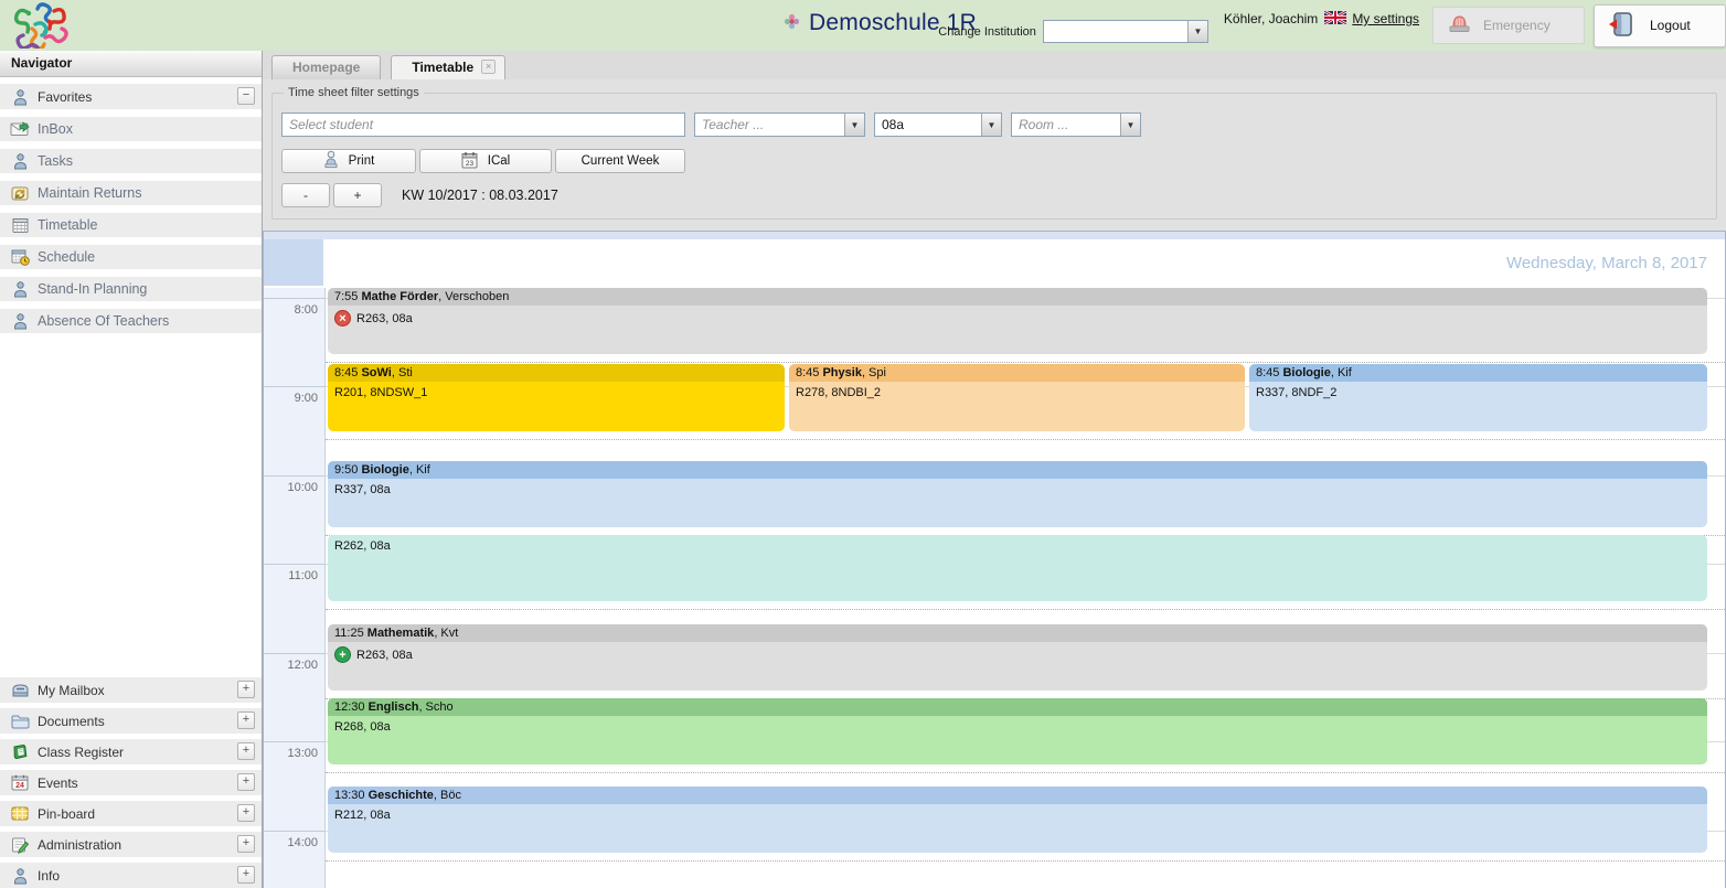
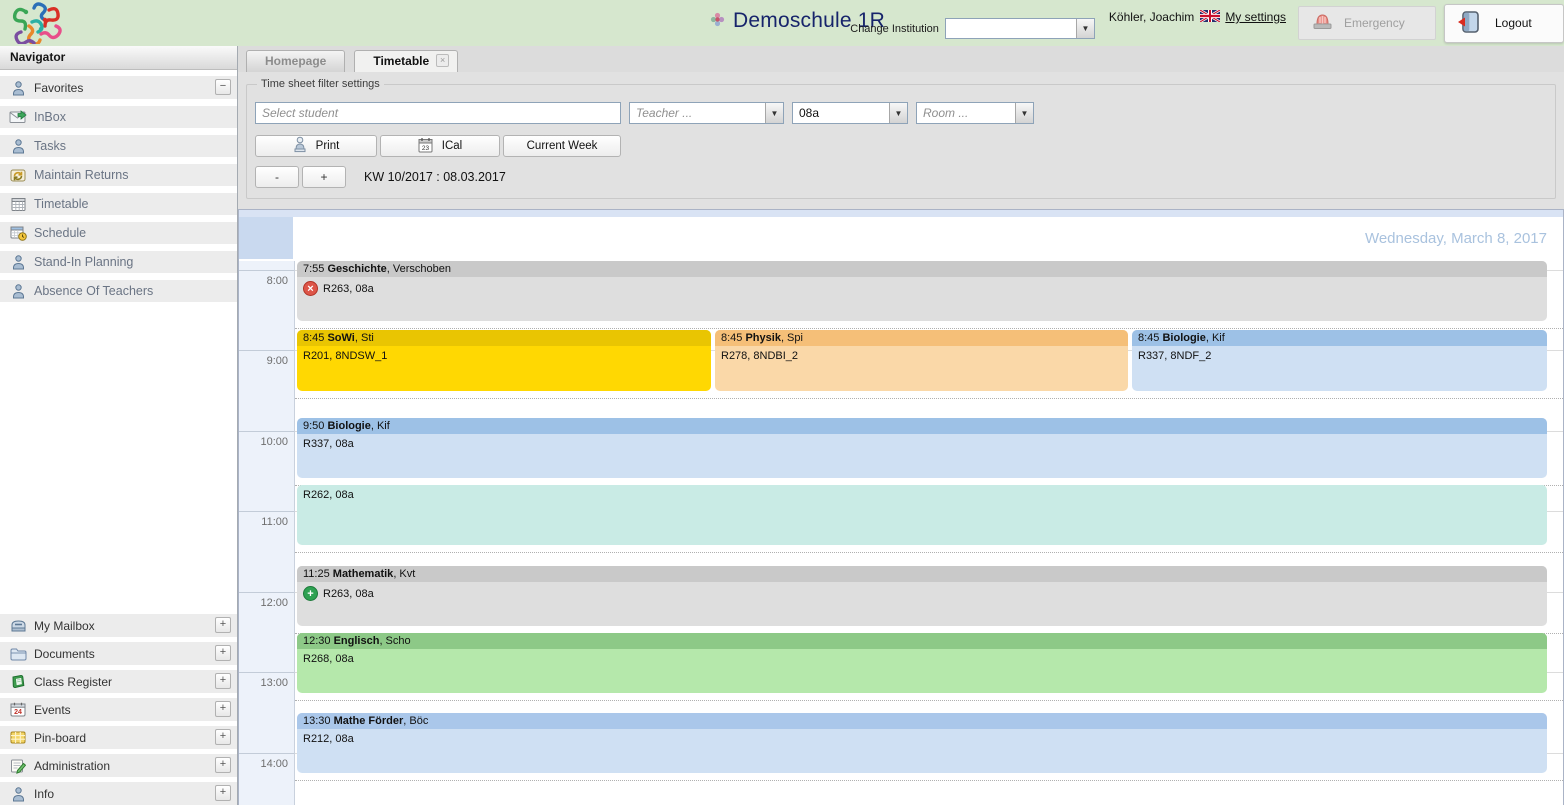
  Demoschule 1R
  Change Institution
  ▼
  Köhler, Joachim
  My settings
  Emergency
  Logout
  Navigator
  Favorites
  −
  InBox
  Tasks
  Maintain Returns
  Timetable
  Schedule
  Stand-In Planning
  Absence Of Teachers
  My Mailbox
  +
  Documents
  +
  Class Register
  +
  Events
  +
  Pin-board
  +
  Administration
  +
  Info
  +
  Homepage
  Timetable ×
  Time sheet filter settings
  Select student
  Teacher ...
  ▼
  08a
  ▼
  Room ...
  ▼
  Print
  ICal
  Current Week
  -
  +
  KW 10/2017 : 08.03.2017
  Wednesday, March 8, 2017
  8:00
  9:00
  10:00
  11:00
  12:00
  13:00
  14:00
- 7:55 Mathe Förder, Verschoben
+ 7:55 Geschichte, Verschoben
  ×
  R263, 08a
  8:45 SoWi, Sti
  R201, 8NDSW_1
  8:45 Physik, Spi
  R278, 8NDBI_2
  8:45 Biologie, Kif
  R337, 8NDF_2
  9:50 Biologie, Kif
  R337, 08a
  R262, 08a
  11:25 Mathematik, Kvt
  +
  R263, 08a
  12:30 Englisch, Scho
  R268, 08a
- 13:30 Geschichte, Böc
+ 13:30 Mathe Förder, Böc
  R212, 08a
